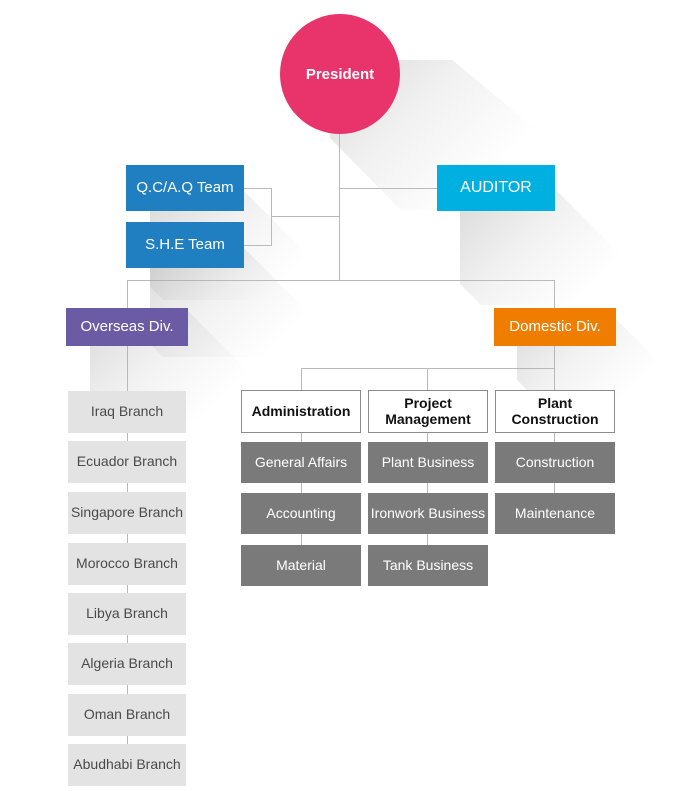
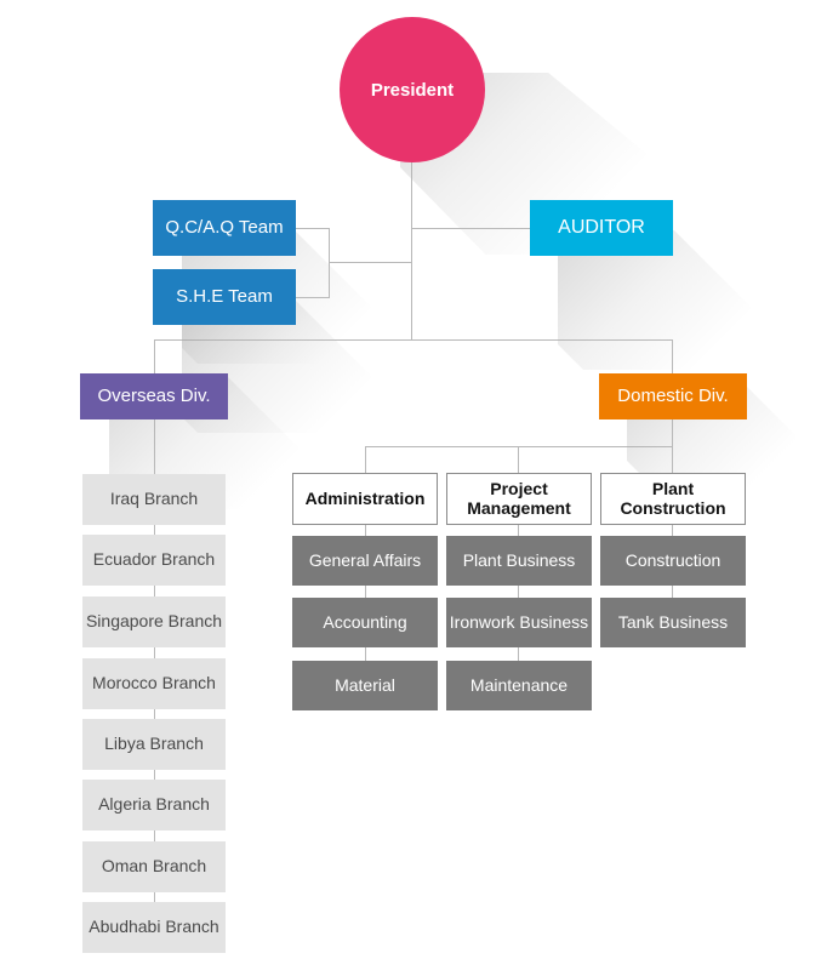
  President
  Q.C/A.Q Team
  S.H.E Team
  AUDITOR
  Overseas Div.
  Domestic Div.
  Iraq Branch
  Ecuador Branch
  Singapore Branch
  Morocco Branch
  Libya Branch
  Algeria Branch
  Oman Branch
  Abudhabi Branch
  Administration
  General Affairs
  Accounting
  Material
  Project
  Management
  Plant Business
  Ironwork Business
- Tank Business
+ Maintenance
  Plant
  Construction
  Construction
- Maintenance
+ Tank Business
